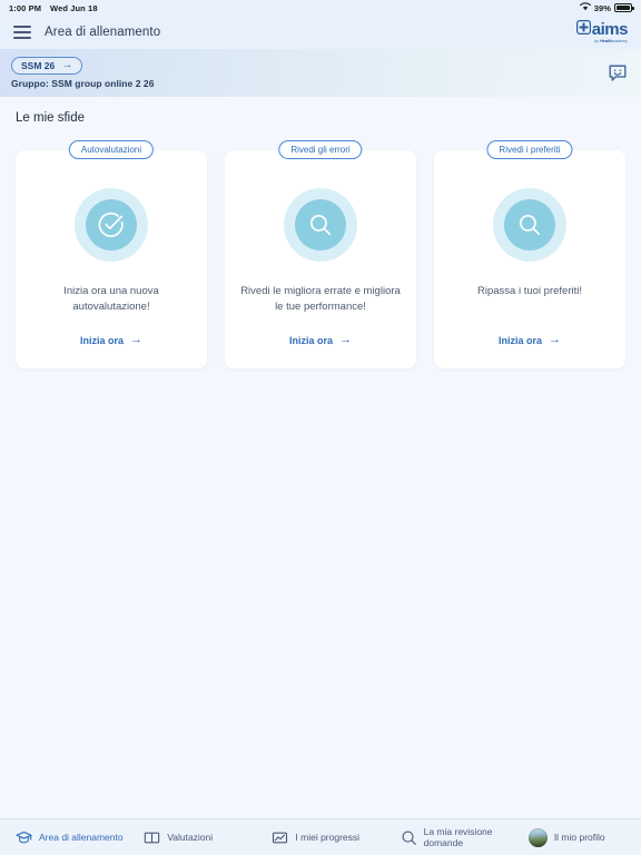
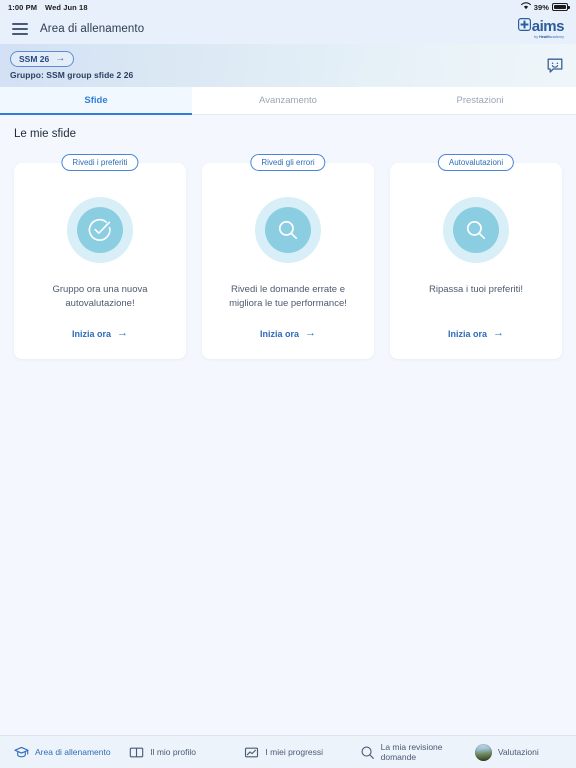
  1:00 PM
  Wed Jun 18
  39%
  Area di allenamento
  aims
  SSM 26
  →
- Gruppo: SSM group online 2 26
+ Gruppo: SSM group sfide 2 26
+ Sfide
+ Avanzamento
+ Prestazioni
  Le mie sfide
- Autovalutazioni
+ Rivedi i preferiti
- Inizia ora una nuova autovalutazione!
+ Gruppo ora una nuova autovalutazione!
  Inizia ora
  →
  Rivedi gli errori
- Rivedi le migliora errate e migliora le tue performance!
+ Rivedi le domande errate e migliora le tue performance!
  Inizia ora
  →
- Rivedi i preferiti
+ Autovalutazioni
  Ripassa i tuoi preferiti!
  Inizia ora
  →
  Area di allenamento
- Valutazioni
+ Il mio profilo
  I miei progressi
  La mia revisione domande
- Il mio profilo
+ Valutazioni
